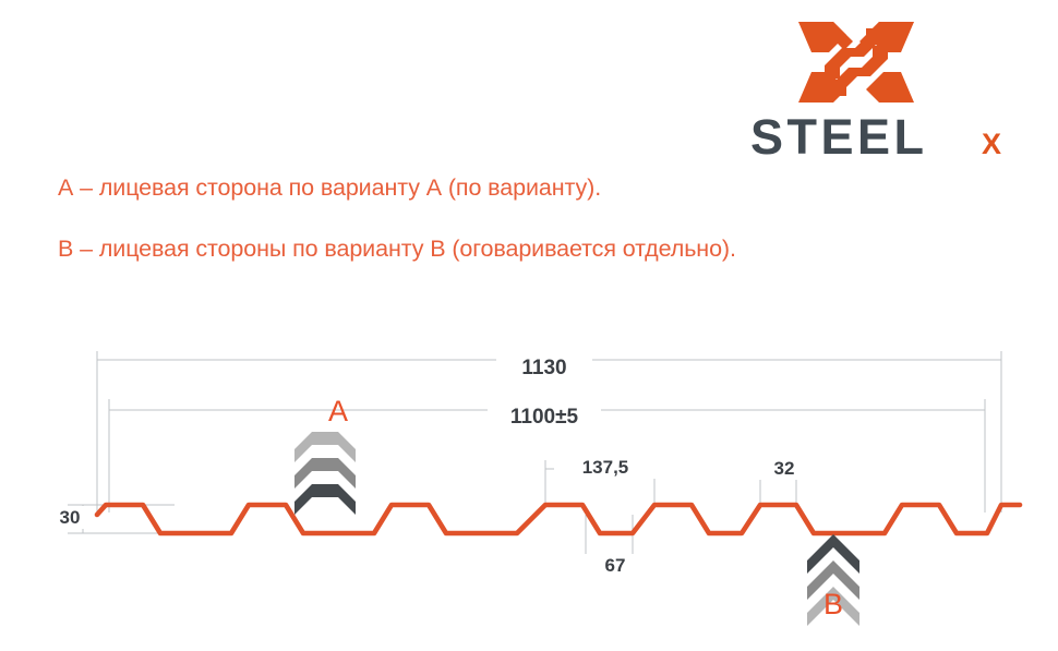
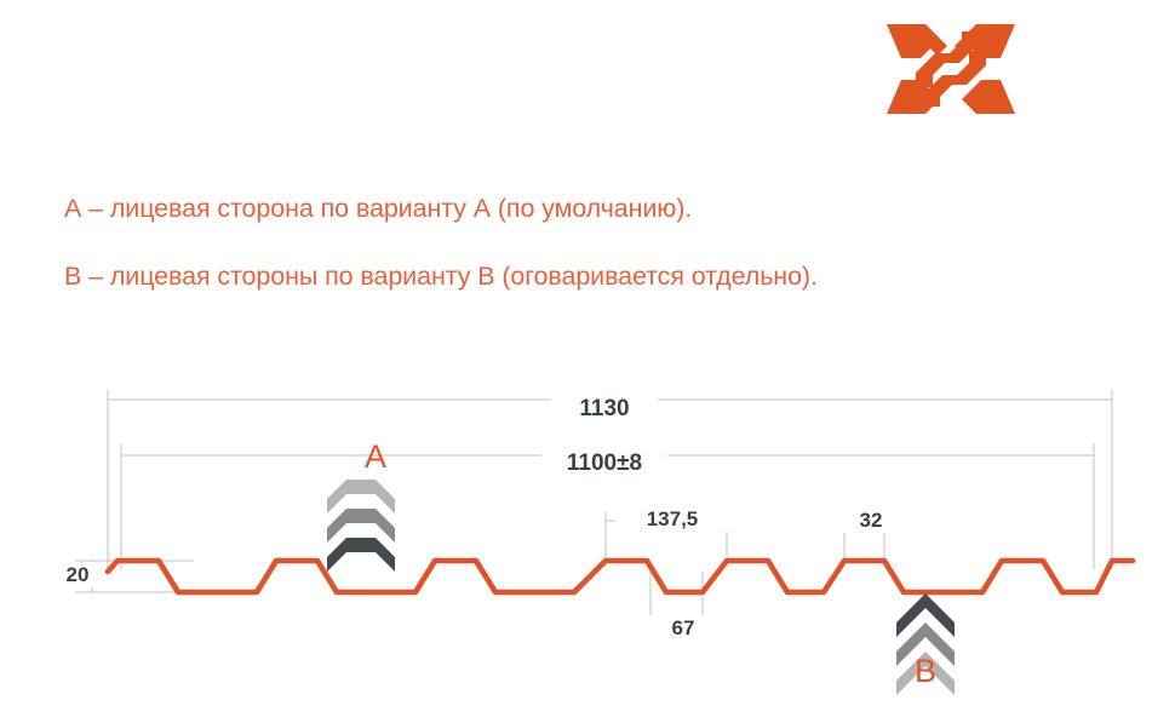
- STEEL
- X
- А – лицевая сторона по варианту А (по варианту).
+ А – лицевая сторона по варианту А (по умолчанию).
  В – лицевая стороны по варианту В (оговаривается отдельно).
  1130
- 1100±5
+ 1100±8
  137,5
  32
  67
- 30
+ 20
  А
  В
